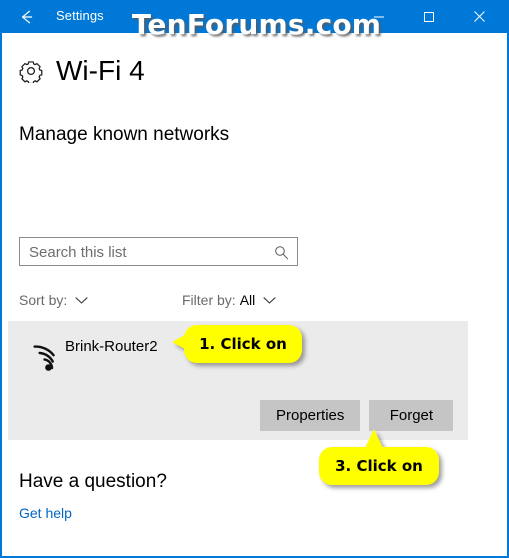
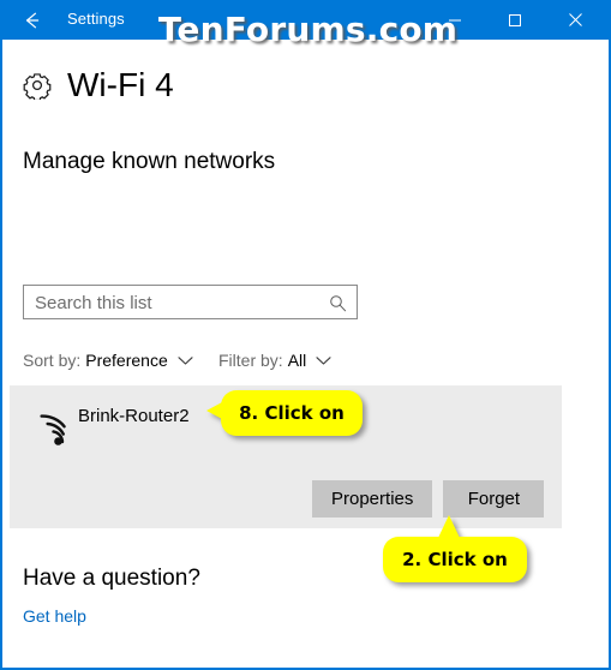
  Settings
  TenForums.com
  Wi-Fi 4
  Manage known networks
  Search this list
  Sort by:
+ Preference
  Filter by:
  All
  Brink-Router2
  Properties
  Forget
  Have a question?
  Get help
- 1. Click on
+ 8. Click on
- 3. Click on
+ 2. Click on
